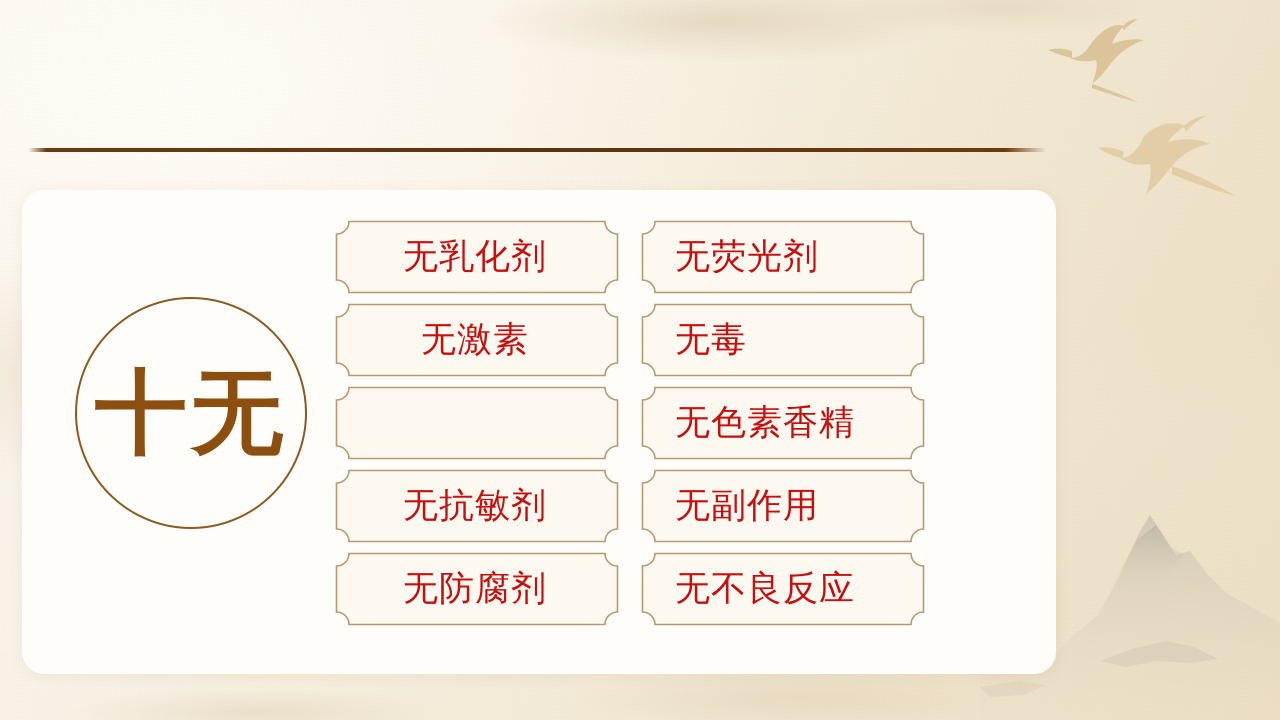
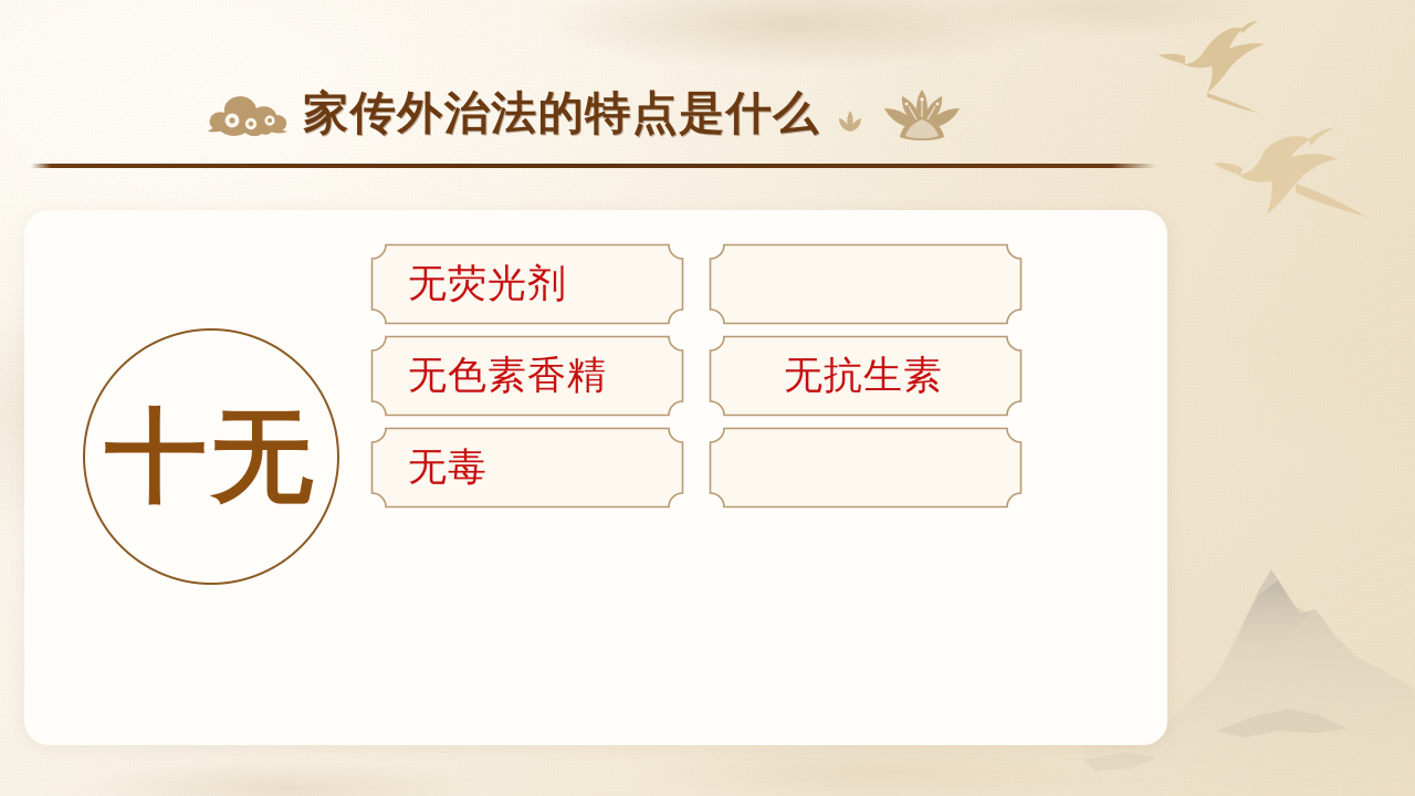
+ 家传外治法的特点是什么
  十无
- 无乳化剂
  无荧光剂
- 无激素
- 无毒
+ 无色素香精
+ 无抗生素
- 无色素香精
+ 无毒
- 无抗敏剂
- 无副作用
- 无防腐剂
- 无不良反应
